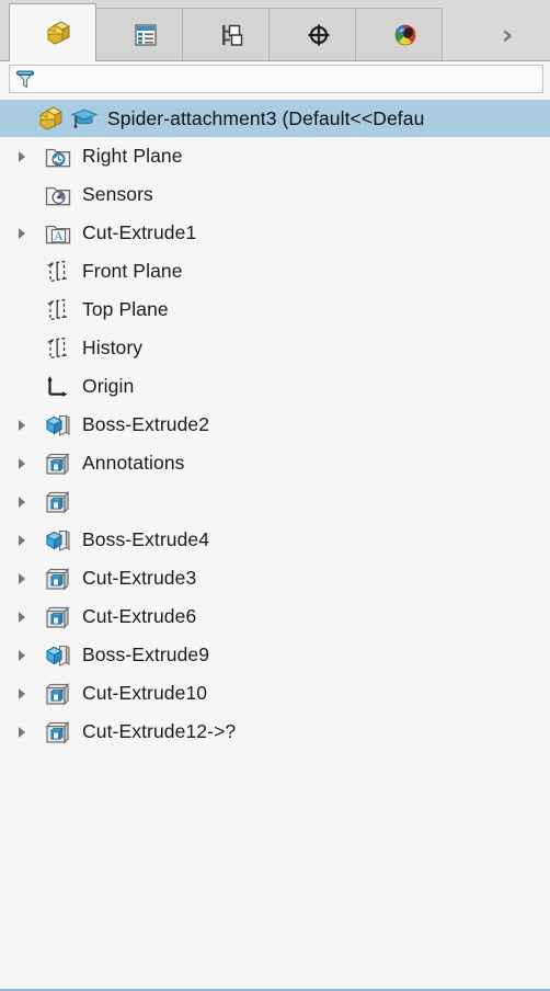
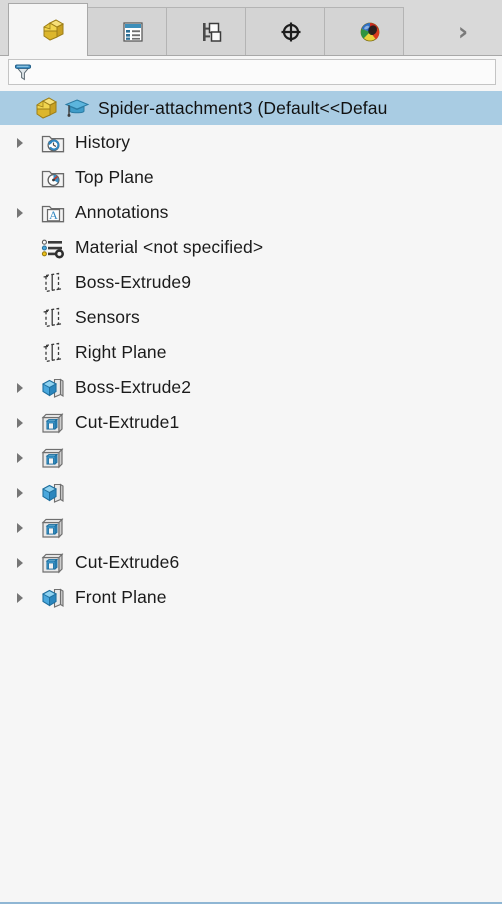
  ›
  Spider-attachment3 (Default<<Defau
- Right Plane
+ History
- Sensors
+ Top Plane
  A
- Cut-Extrude1
+ Annotations
+ Material <not specified>
- Front Plane
+ Boss-Extrude9
- Top Plane
+ Sensors
- History
+ Right Plane
- Origin
  Boss-Extrude2
- Annotations
+ Cut-Extrude1
- Boss-Extrude4
- Cut-Extrude3
  Cut-Extrude6
- Boss-Extrude9
+ Front Plane
- Cut-Extrude10
- Cut-Extrude12->?
